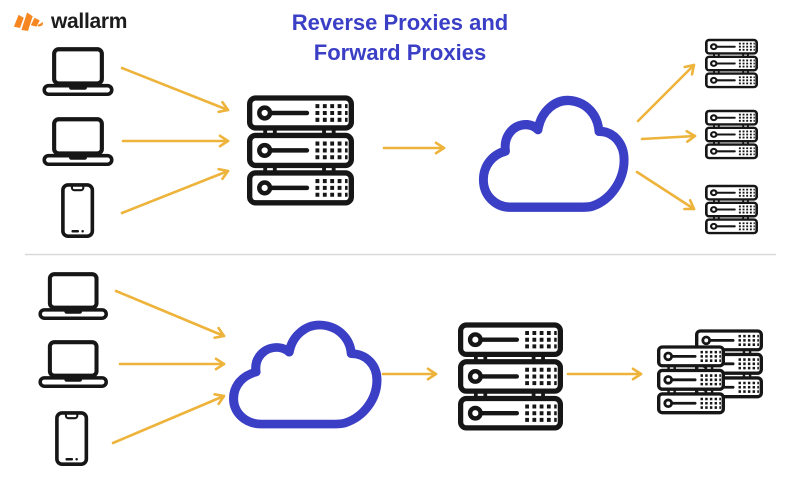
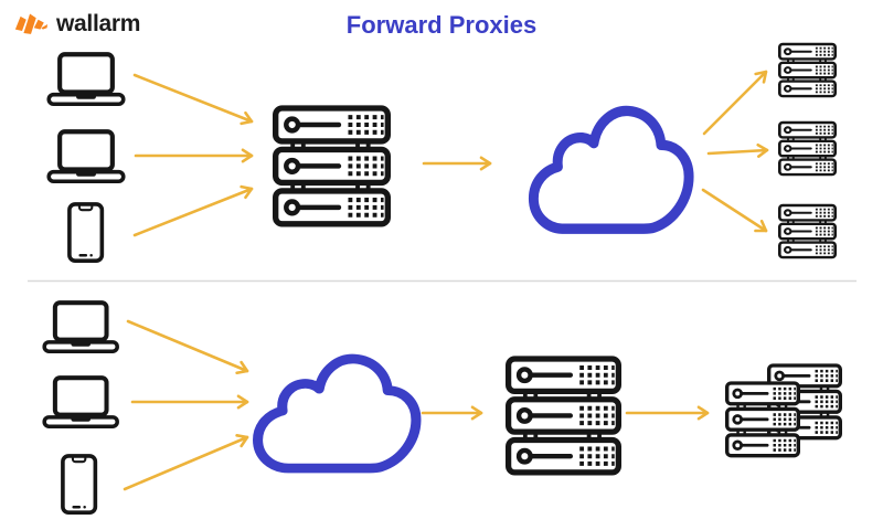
  wallarm
- Reverse Proxies and
  Forward Proxies
